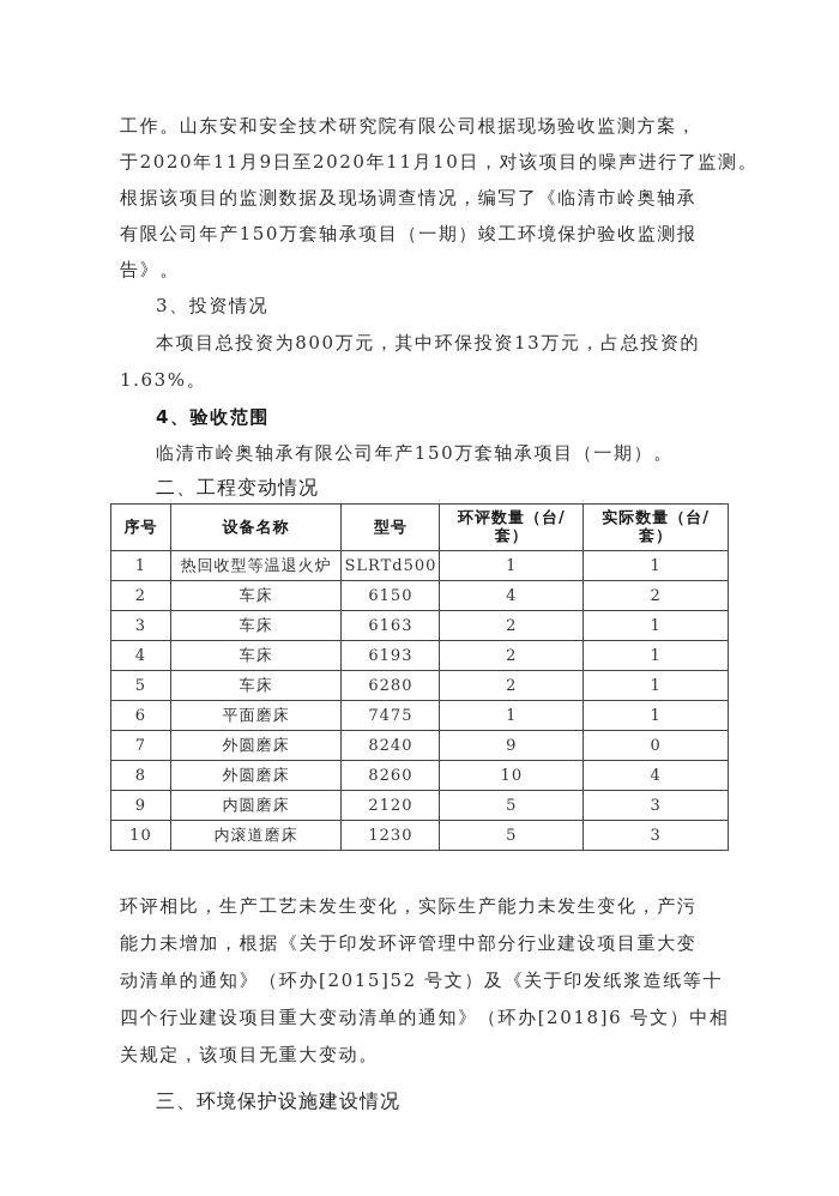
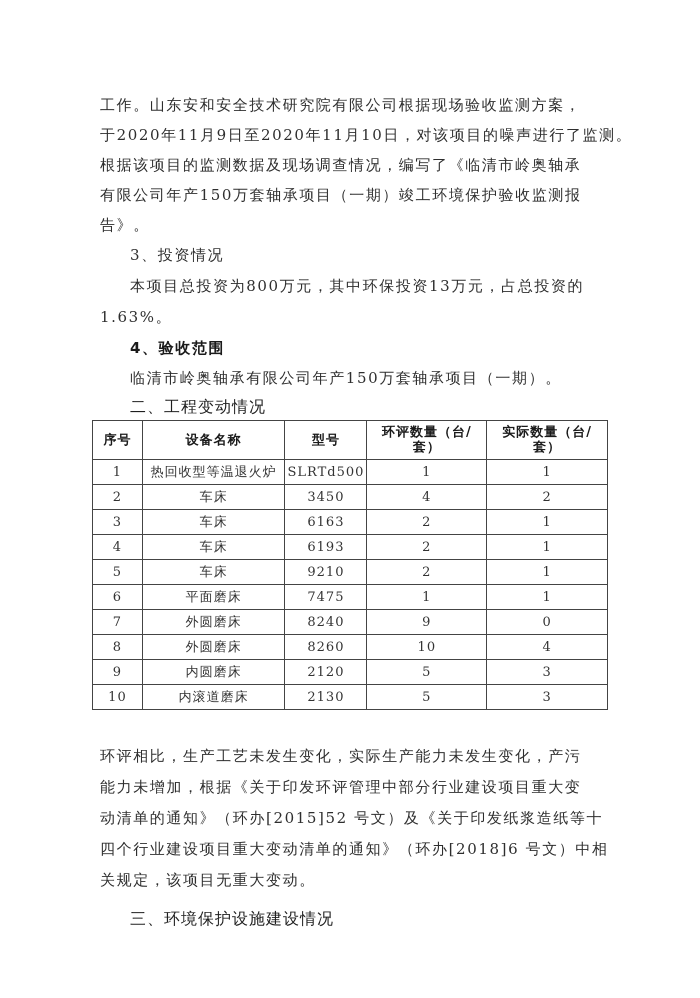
  工作。山东安和安全技术研究院有限公司根据现场验收监测方案，
  于2020年11月9日至2020年11月10日，对该项目的噪声进行了监测。
  根据该项目的监测数据及现场调查情况，编写了《临清市岭奥轴承
  有限公司年产150万套轴承项目（一期）竣工环境保护验收监测报
  告》。
  3、投资情况
  本项目总投资为800万元，其中环保投资13万元，占总投资的
  1.63%。
  4、验收范围
  临清市岭奥轴承有限公司年产150万套轴承项目（一期）。
  二、工程变动情况
  序号	设备名称	型号	环评数量（台/套）	实际数量（台/套）
  1	热回收型等温退火炉	SLRTd500	1	1
- 2	车床	6150	4	2
+ 2	车床	3450	4	2
  3	车床	6163	2	1
  4	车床	6193	2	1
- 5	车床	6280	2	1
+ 5	车床	9210	2	1
  6	平面磨床	7475	1	1
  7	外圆磨床	8240	9	0
  8	外圆磨床	8260	10	4
  9	内圆磨床	2120	5	3
- 10	内滚道磨床	1230	5	3
+ 10	内滚道磨床	2130	5	3
  环评相比，生产工艺未发生变化，实际生产能力未发生变化，产污
  能力未增加，根据《关于印发环评管理中部分行业建设项目重大变
  动清单的通知》（环办[2015]52 号文）及《关于印发纸浆造纸等十
  四个行业建设项目重大变动清单的通知》（环办[2018]6 号文）中相
  关规定，该项目无重大变动。
  三、环境保护设施建设情况
